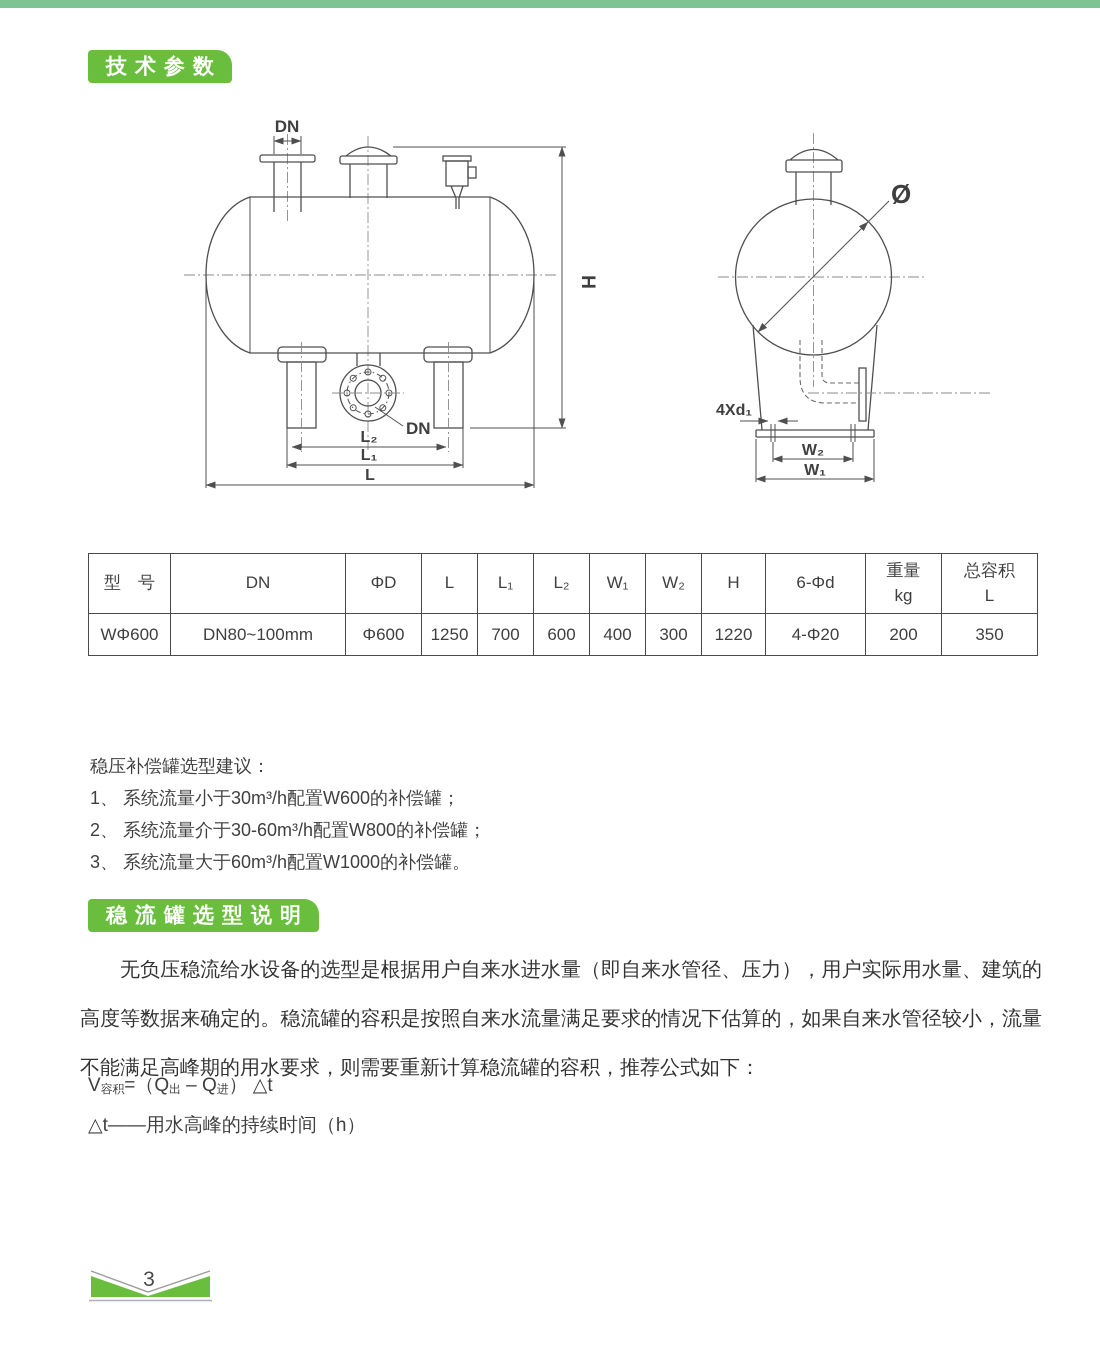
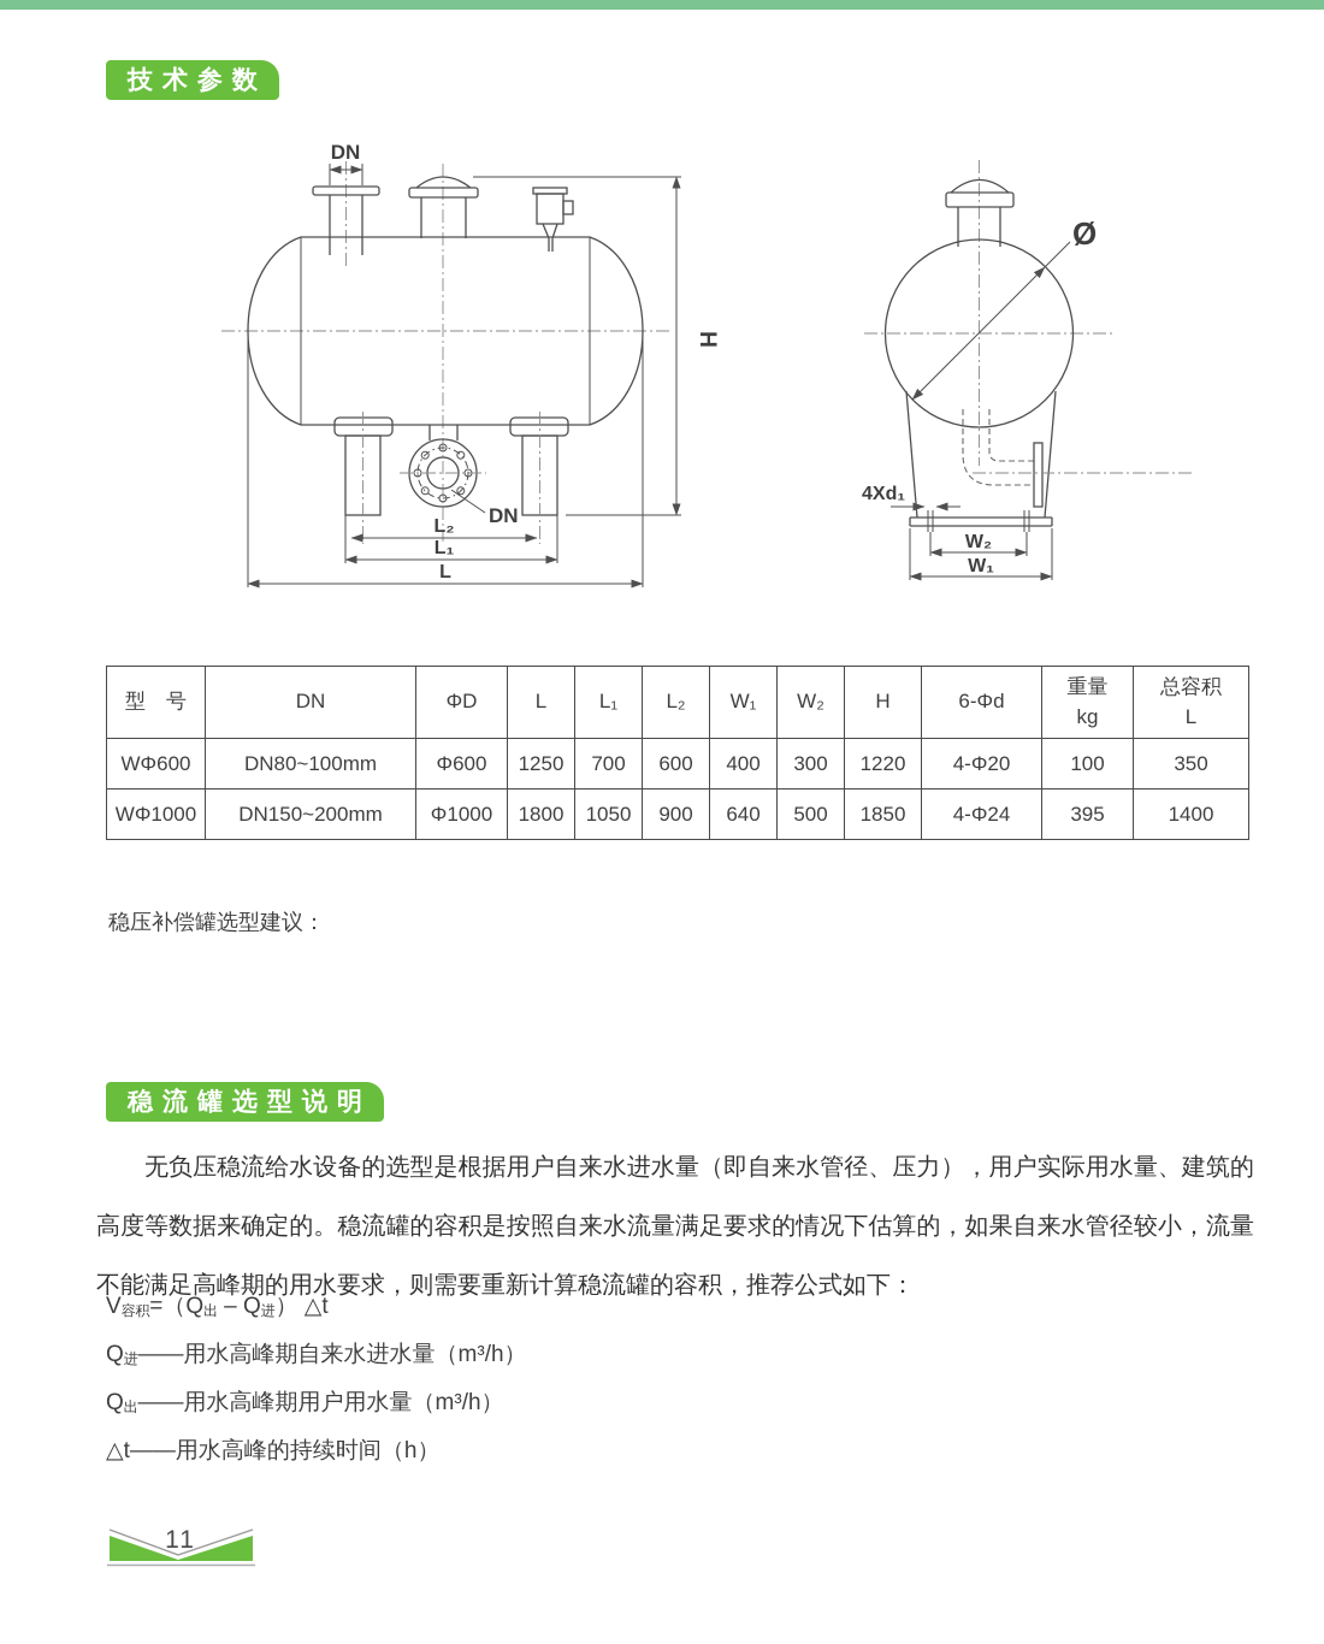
  技术参数
  DN
  DN
  L₂
  L₁
  L
  Ø
  4Xd₁
  W₂
  W₁
  型 号	DN	ΦD	L	L₁	L₂	W₁	W₂	H	6-Φd	重量 kg	总容积 L
- WΦ600	DN80~100mm	Φ600	1250	700	600	400	300	1220	4-Φ20	200	350
+ WΦ600	DN80~100mm	Φ600	1250	700	600	400	300	1220	4-Φ20	100	350
+ WΦ1000	DN150~200mm	Φ1000	1800	1050	900	640	500	1850	4-Φ24	395	1400
  稳压补偿罐选型建议：
- 1、 系统流量小于30m³/h配置W600的补偿罐；
- 2、 系统流量介于30-60m³/h配置W800的补偿罐；
- 3、 系统流量大于60m³/h配置W1000的补偿罐。
  稳流罐选型说明
  无负压稳流给水设备的选型是根据用户自来水进水量（即自来水管径、压力），用户实际用水量、建筑的高度等数据来确定的。稳流罐的容积是按照自来水流量满足要求的情况下估算的，如果自来水管径较小，流量不能满足高峰期的用水要求，则需要重新计算稳流罐的容积，推荐公式如下：
  V容积=（Q出 – Q进） △t
+ Q进——用水高峰期自来水进水量（m³/h）
+ Q出——用水高峰期用户用水量（m³/h）
  △t——用水高峰的持续时间（h）
- 3
+ 11
